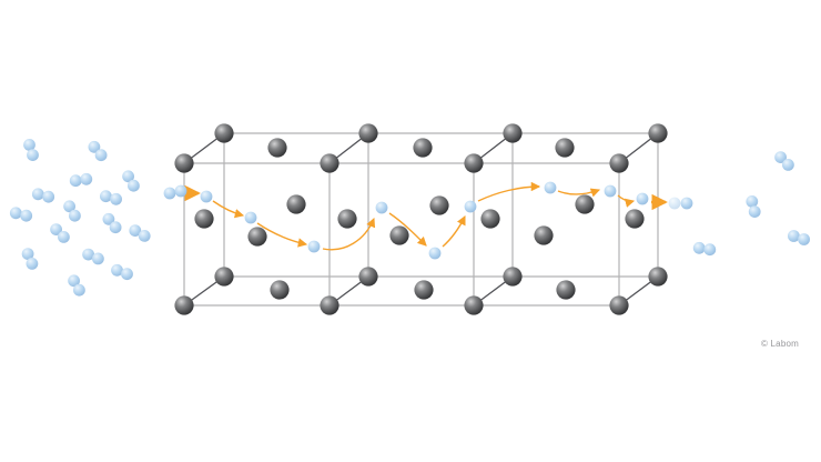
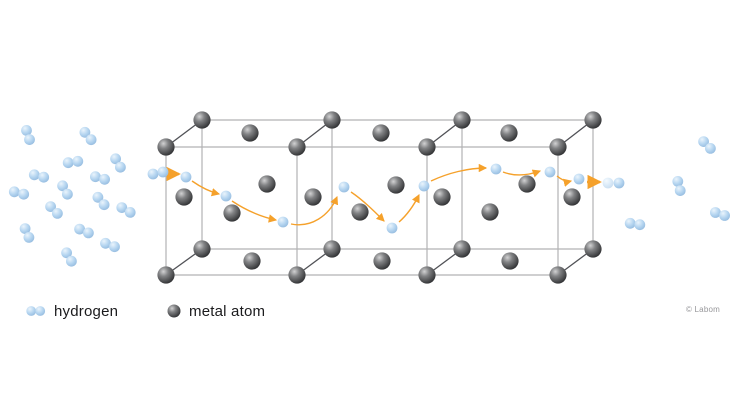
+ hydrogen
+ metal atom
  © Labom
